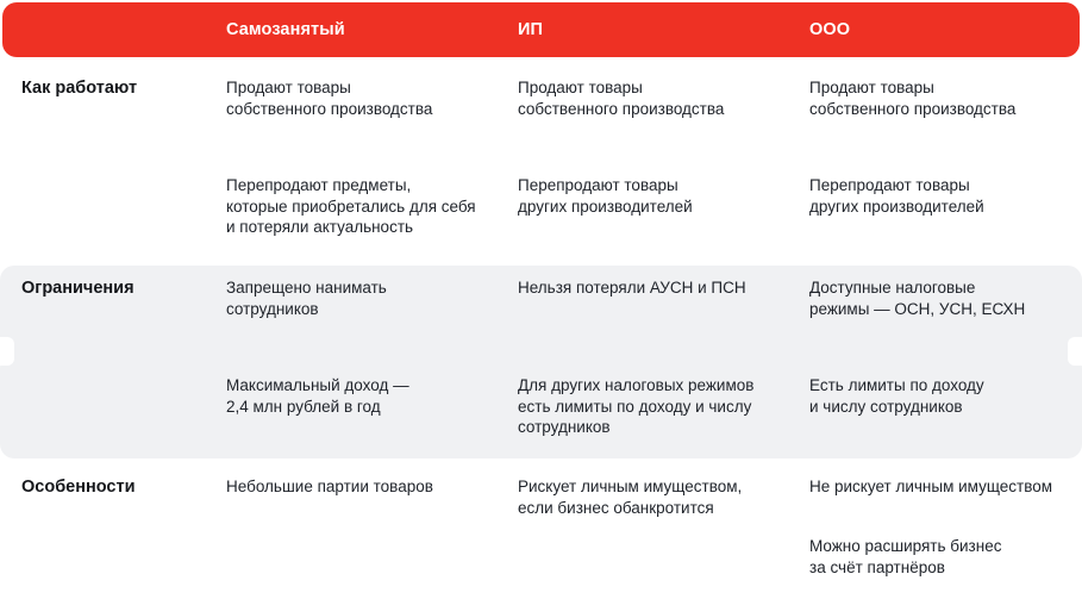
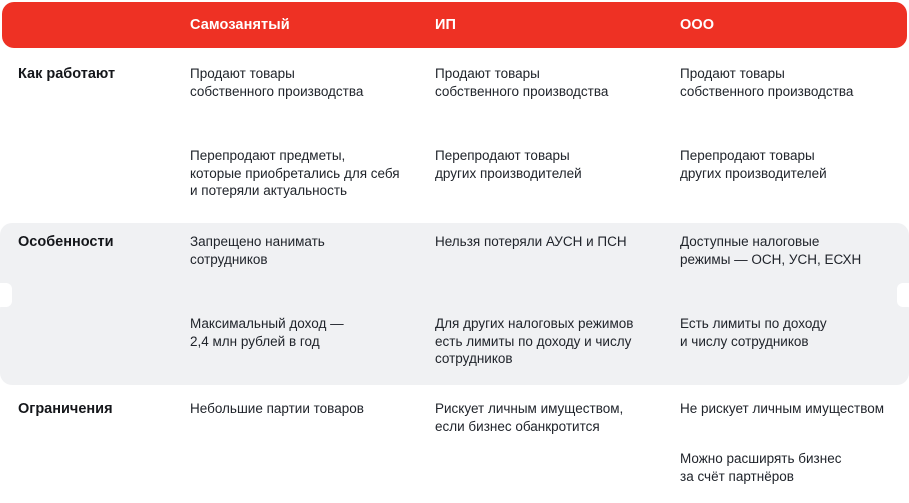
  Самозанятый
  ИП
  ООО
  Как работают
  Продают товары
  собственного производства
  Перепродают предметы,
  которые приобретались для себя
  и потеряли актуальность
  Продают товары
  собственного производства
  Перепродают товары
  других производителей
  Продают товары
  собственного производства
  Перепродают товары
  других производителей
- Ограничения
+ Особенности
  Запрещено нанимать
  сотрудников
  Максимальный доход —
  2,4 млн рублей в год
  Нельзя потеряли АУСН и ПСН
  Для других налоговых режимов
  есть лимиты по доходу и числу
  сотрудников
  Доступные налоговые
  режимы — ОСН, УСН, ЕСХН
  Есть лимиты по доходу
  и числу сотрудников
- Особенности
+ Ограничения
  Небольшие партии товаров
  Рискует личным имуществом,
  если бизнес обанкротится
  Не рискует личным имуществом
  Можно расширять бизнес
  за счёт партнёров
